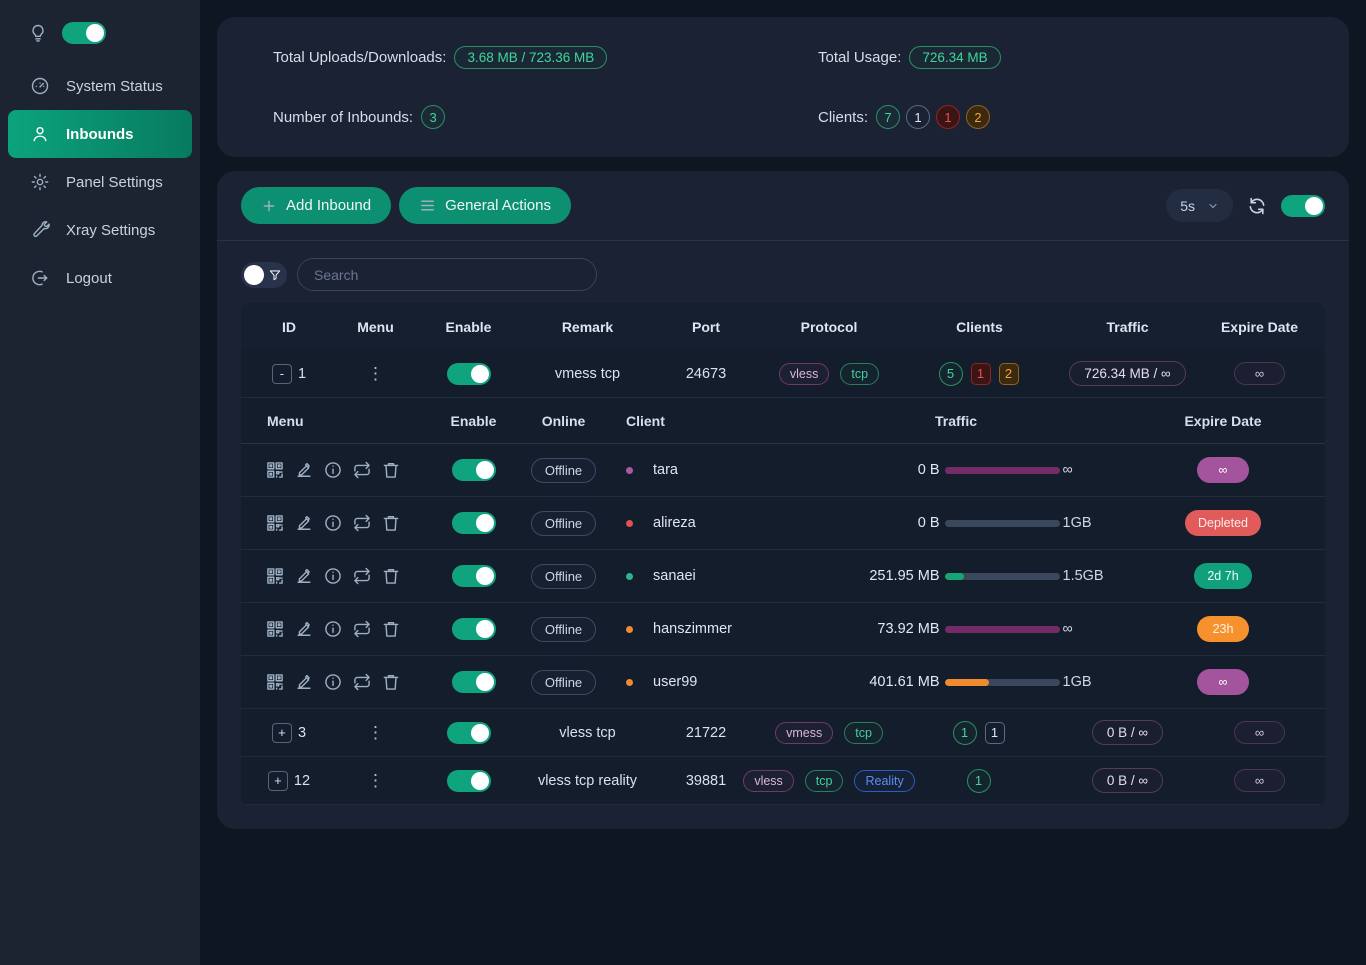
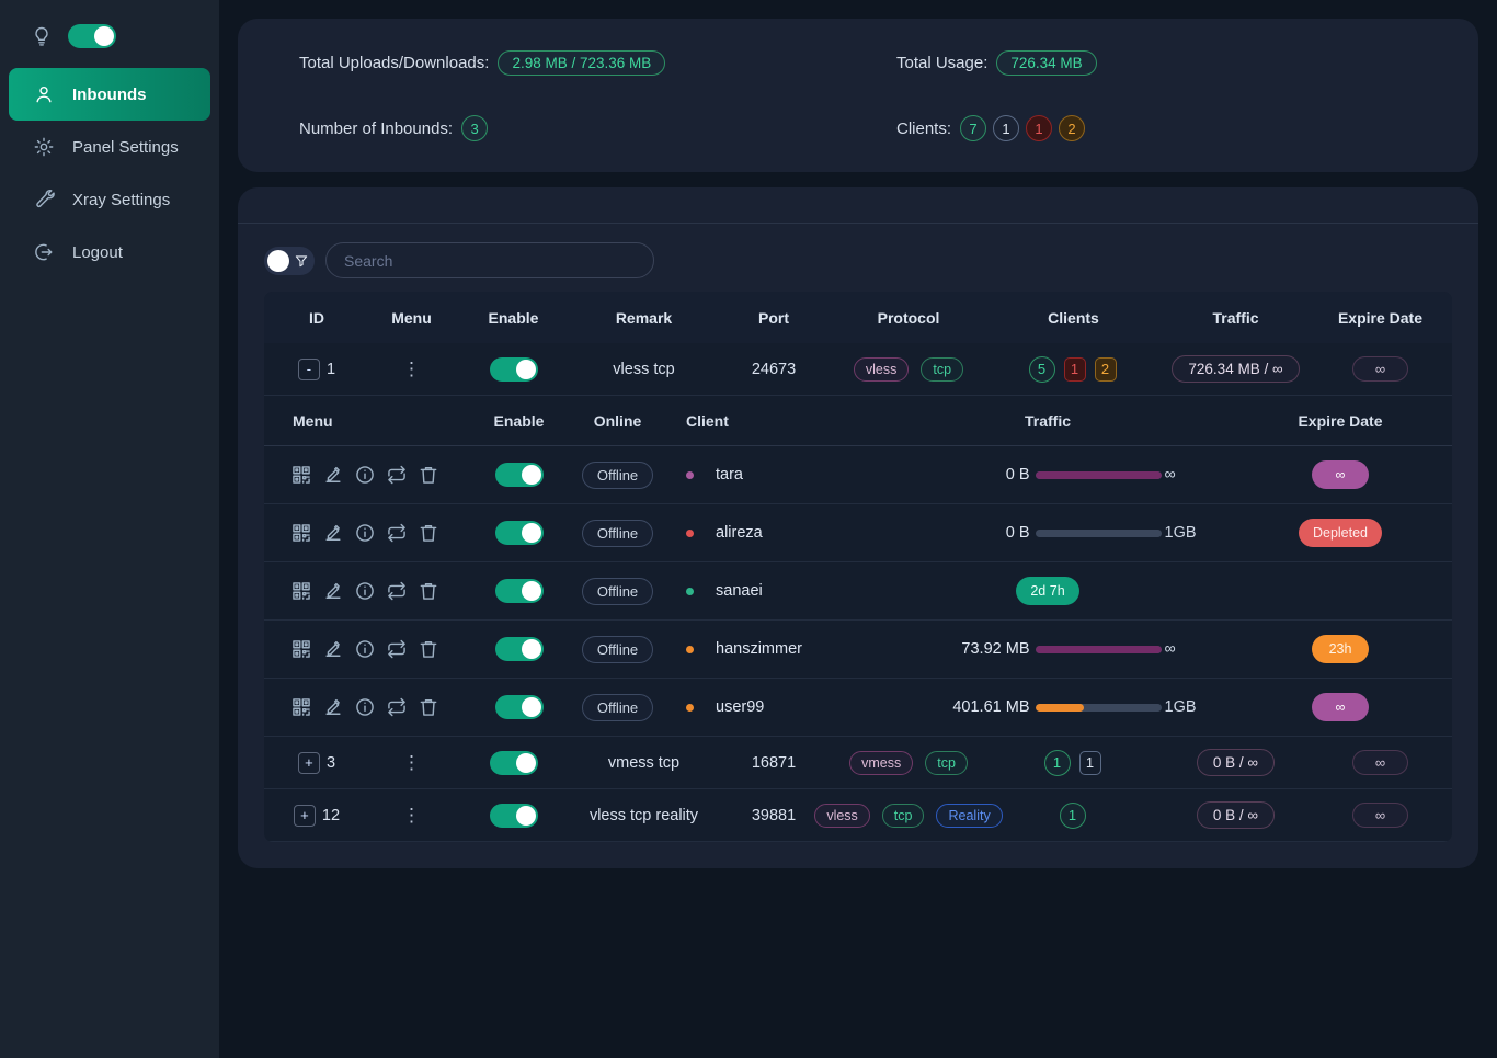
- System Status
  Inbounds
  Panel Settings
  Xray Settings
  Logout
  Total Uploads/Downloads:
- 3.68 MB / 723.36 MB
+ 2.98 MB / 723.36 MB
  Number of Inbounds:
  3
  Total Usage:
  726.34 MB
  Clients:
  7
  1
  1
  2
- Add Inbound
- General Actions
- 5s
  Search
  ID
  Menu
  Enable
  Remark
  Port
  Protocol
  Clients
  Traffic
  Expire Date
  -
  1
  ⋮
- vmess tcp
+ vless tcp
  24673
  vless
  tcp
  5
  1
  2
  726.34 MB / ∞
  ∞
  Menu
  Enable
  Online
  Client
  Traffic
  Expire Date
  Offline
  tara
  0 B
  ∞
  ∞
  Offline
  alireza
  0 B
  1GB
  Depleted
  Offline
  sanaei
- 251.95 MB
- 1.5GB
  2d 7h
  Offline
  hanszimmer
  73.92 MB
  ∞
  23h
  Offline
  user99
  401.61 MB
  1GB
  ∞
  +
  3
  ⋮
- vless tcp
+ vmess tcp
- 21722
+ 16871
  vmess
  tcp
  1
  1
  0 B / ∞
  ∞
  +
  12
  ⋮
  vless tcp reality
  39881
  vless
  tcp
  Reality
  1
  0 B / ∞
  ∞
